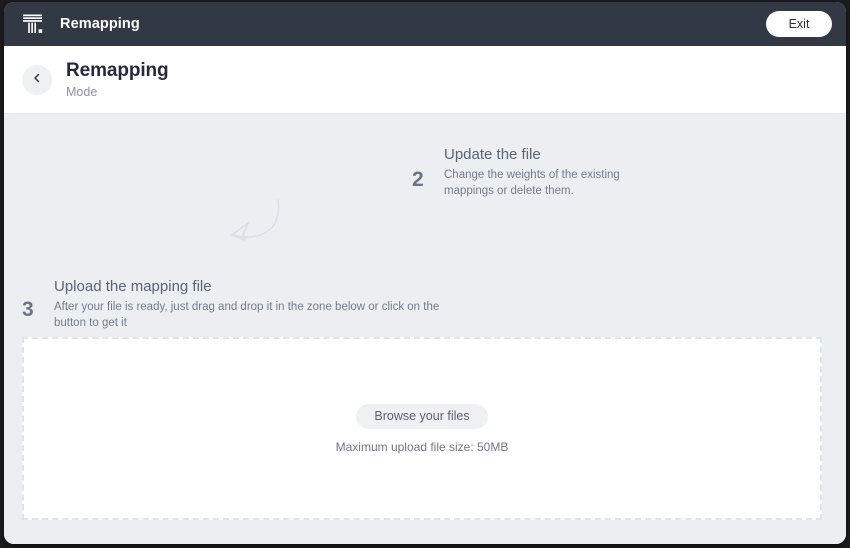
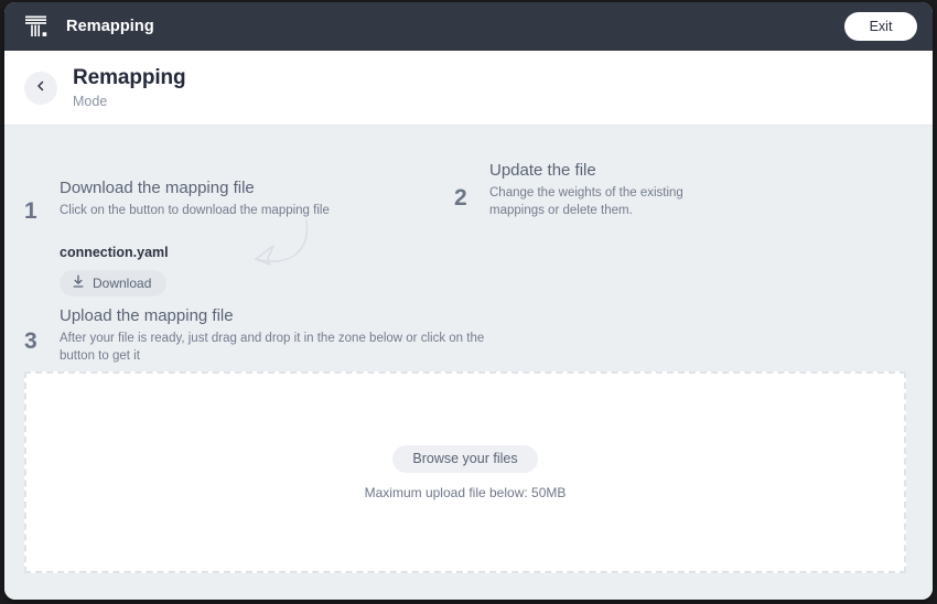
  Remapping
  Exit
  Remapping
  Mode
+ 1
+ Download the mapping file
+ Click on the button to download the mapping file
+ connection.yaml
+ Download
  2
  Update the file
  Change the weights of the existing mappings or delete them.
  3
  Upload the mapping file
  After your file is ready, just drag and drop it in the zone below or click on the button to get it
  Browse your files
- Maximum upload file size: 50MB
+ Maximum upload file below: 50MB
